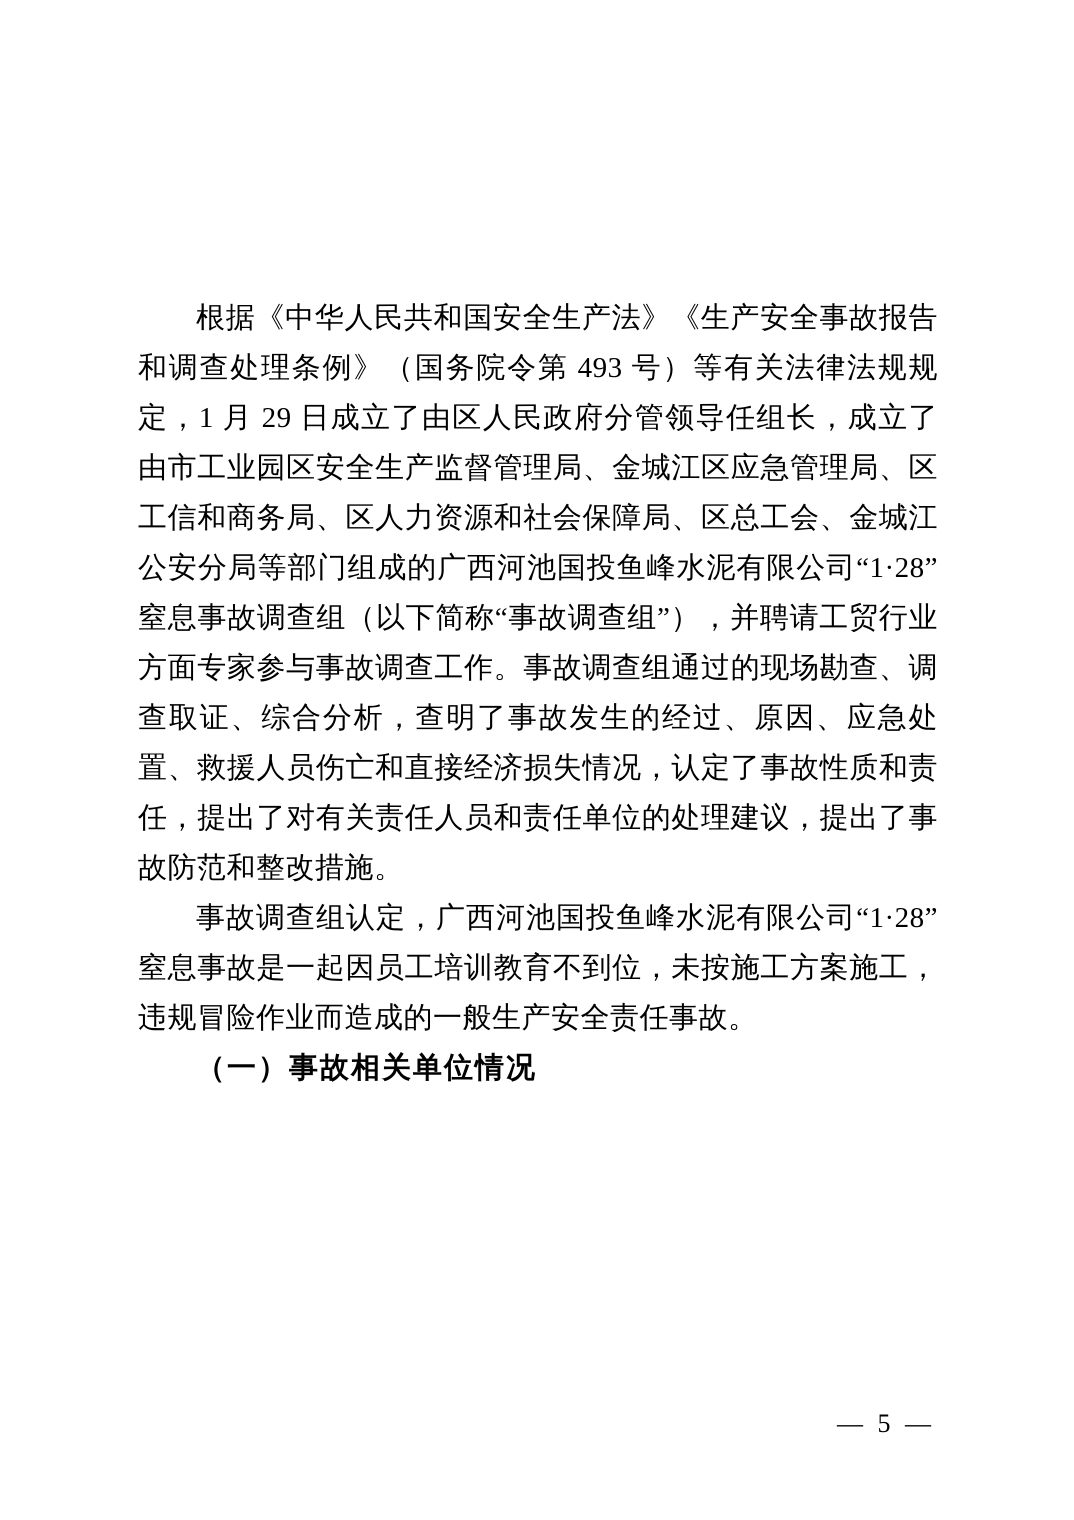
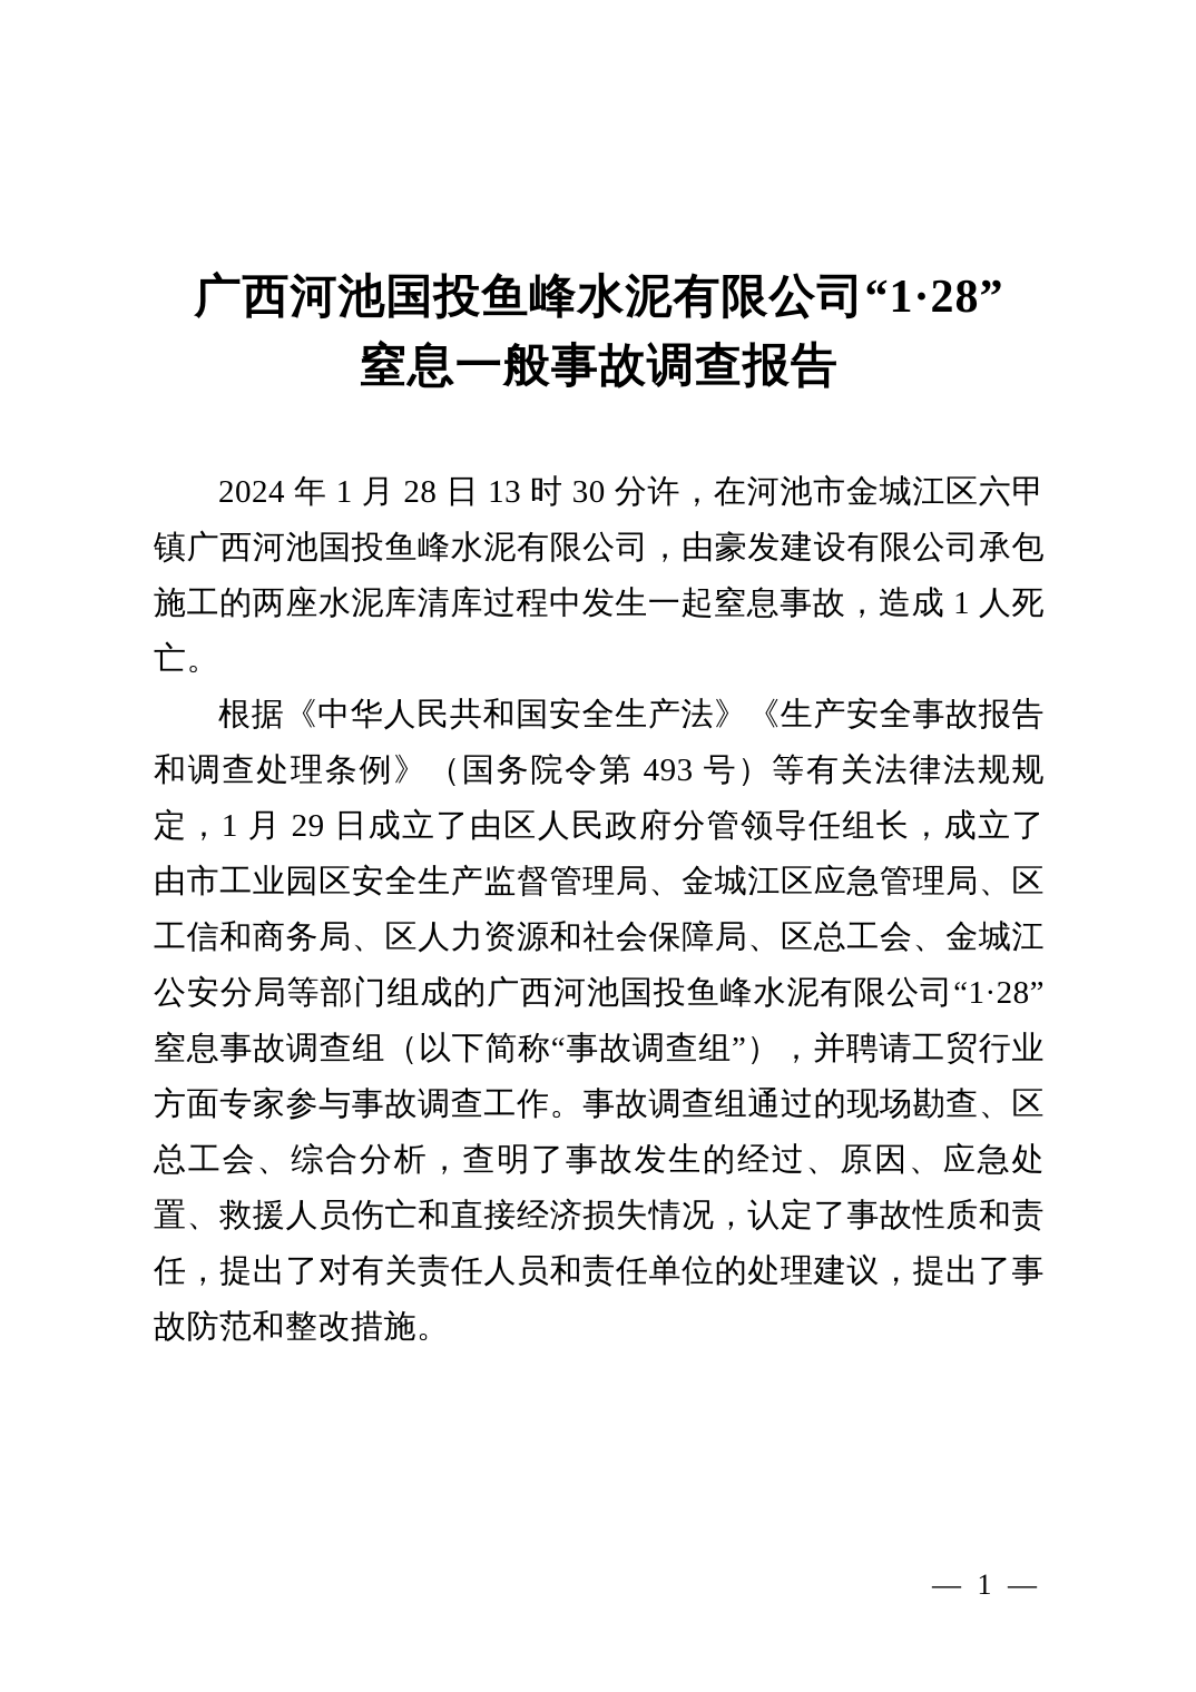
+ 广西河池国投鱼峰水泥有限公司“1·28”
+ 窒息一般事故调查报告
+ 2024 年 1 月 28 日 13 时 30 分许，在河池市金城江区六甲镇广西河池国投鱼峰水泥有限公司，由豪发建设有限公司承包施工的两座水泥库清库过程中发生一起窒息事故，造成 1 人死亡。
- 根据《中华人民共和国安全生产法》《生产安全事故报告和调查处理条例》（国务院令第 493 号）等有关法律法规规定，1 月 29 日成立了由区人民政府分管领导任组长，成立了由市工业园区安全生产监督管理局、金城江区应急管理局、区工信和商务局、区人力资源和社会保障局、区总工会、金城江公安分局等部门组成的广西河池国投鱼峰水泥有限公司“1·28”窒息事故调查组（以下简称“事故调查组”），并聘请工贸行业方面专家参与事故调查工作。事故调查组通过的现场勘查、调查取证、综合分析，查明了事故发生的经过、原因、应急处置、救援人员伤亡和直接经济损失情况，认定了事故性质和责任，提出了对有关责任人员和责任单位的处理建议，提出了事故防范和整改措施。
+ 根据《中华人民共和国安全生产法》《生产安全事故报告和调查处理条例》（国务院令第 493 号）等有关法律法规规定，1 月 29 日成立了由区人民政府分管领导任组长，成立了由市工业园区安全生产监督管理局、金城江区应急管理局、区工信和商务局、区人力资源和社会保障局、区总工会、金城江公安分局等部门组成的广西河池国投鱼峰水泥有限公司“1·28”窒息事故调查组（以下简称“事故调查组”），并聘请工贸行业方面专家参与事故调查工作。事故调查组通过的现场勘查、区总工会、综合分析，查明了事故发生的经过、原因、应急处置、救援人员伤亡和直接经济损失情况，认定了事故性质和责任，提出了对有关责任人员和责任单位的处理建议，提出了事故防范和整改措施。
- 事故调查组认定，广西河池国投鱼峰水泥有限公司“1·28”窒息事故是一起因员工培训教育不到位，未按施工方案施工，违规冒险作业而造成的一般生产安全责任事故。
- （一）事故相关单位情况
- — 5 —
+ — 1 —
